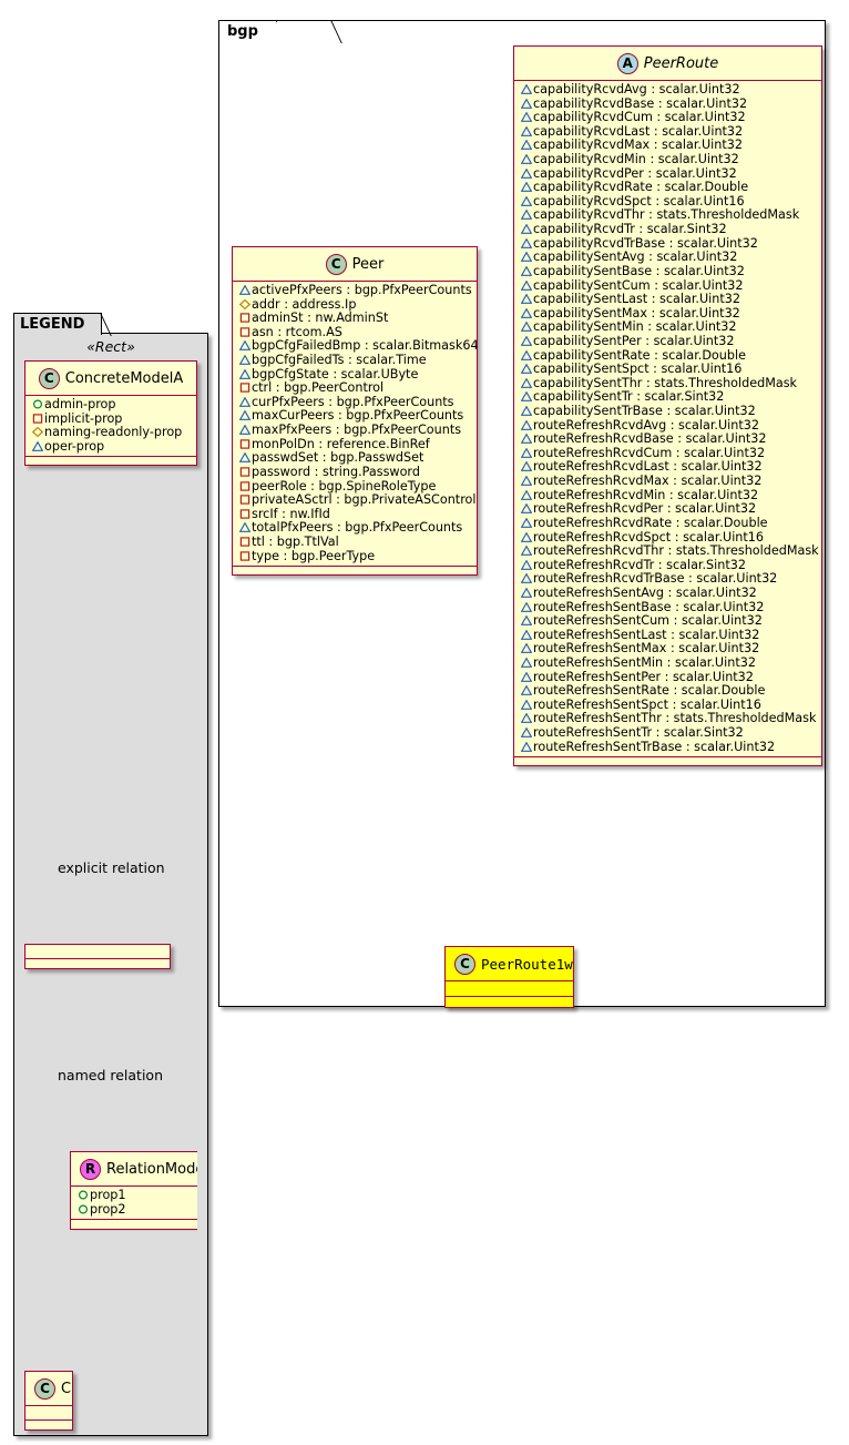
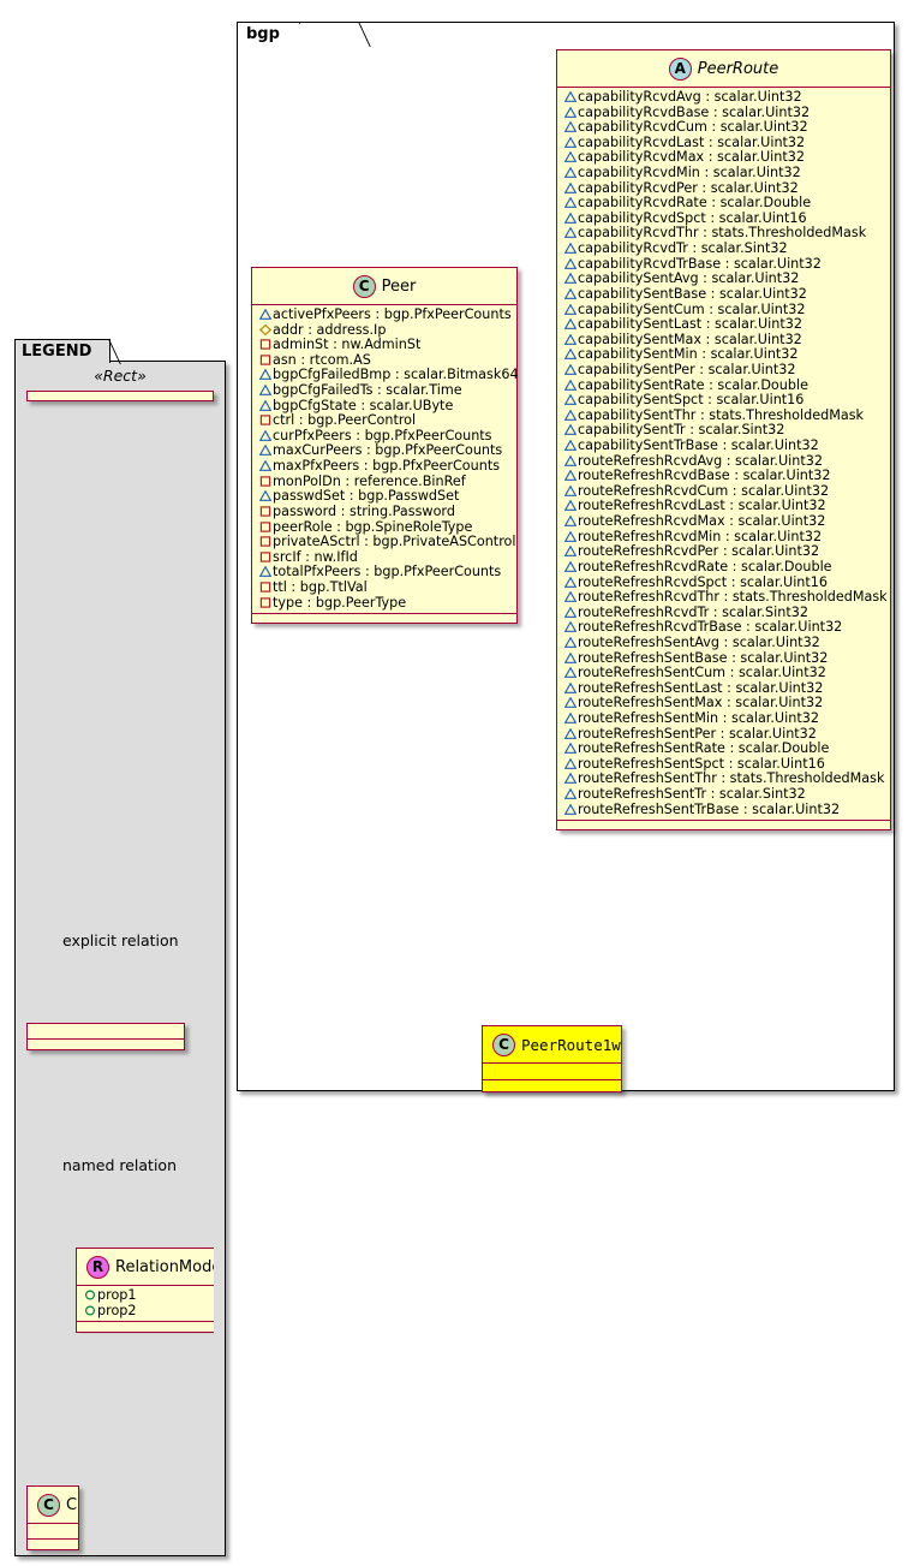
  bgp
  A PeerRoute
  capabilityRcvdAvg : scalar.Uint32
  capabilityRcvdBase : scalar.Uint32
  capabilityRcvdCum : scalar.Uint32
  capabilityRcvdLast : scalar.Uint32
  capabilityRcvdMax : scalar.Uint32
  capabilityRcvdMin : scalar.Uint32
  capabilityRcvdPer : scalar.Uint32
  capabilityRcvdRate : scalar.Double
  capabilityRcvdSpct : scalar.Uint16
  capabilityRcvdThr : stats.ThresholdedMask
  capabilityRcvdTr : scalar.Sint32
  capabilityRcvdTrBase : scalar.Uint32
  capabilitySentAvg : scalar.Uint32
  capabilitySentBase : scalar.Uint32
  capabilitySentCum : scalar.Uint32
  capabilitySentLast : scalar.Uint32
  capabilitySentMax : scalar.Uint32
  capabilitySentMin : scalar.Uint32
  capabilitySentPer : scalar.Uint32
  capabilitySentRate : scalar.Double
  capabilitySentSpct : scalar.Uint16
  capabilitySentThr : stats.ThresholdedMask
  capabilitySentTr : scalar.Sint32
  capabilitySentTrBase : scalar.Uint32
  routeRefreshRcvdAvg : scalar.Uint32
  routeRefreshRcvdBase : scalar.Uint32
  routeRefreshRcvdCum : scalar.Uint32
  routeRefreshRcvdLast : scalar.Uint32
  routeRefreshRcvdMax : scalar.Uint32
  routeRefreshRcvdMin : scalar.Uint32
  routeRefreshRcvdPer : scalar.Uint32
  routeRefreshRcvdRate : scalar.Double
  routeRefreshRcvdSpct : scalar.Uint16
  routeRefreshRcvdThr : stats.ThresholdedMask
  routeRefreshRcvdTr : scalar.Sint32
  routeRefreshRcvdTrBase : scalar.Uint32
  routeRefreshSentAvg : scalar.Uint32
  routeRefreshSentBase : scalar.Uint32
  routeRefreshSentCum : scalar.Uint32
  routeRefreshSentLast : scalar.Uint32
  routeRefreshSentMax : scalar.Uint32
  routeRefreshSentMin : scalar.Uint32
  routeRefreshSentPer : scalar.Uint32
  routeRefreshSentRate : scalar.Double
  routeRefreshSentSpct : scalar.Uint16
  routeRefreshSentThr : stats.ThresholdedMask
  routeRefreshSentTr : scalar.Sint32
  routeRefreshSentTrBase : scalar.Uint32
  C Peer
  activePfxPeers : bgp.PfxPeerCounts
  addr : address.Ip
  adminSt : nw.AdminSt
  asn : rtcom.AS
  bgpCfgFailedBmp : scalar.Bitmask64
  bgpCfgFailedTs : scalar.Time
  bgpCfgState : scalar.UByte
  ctrl : bgp.PeerControl
  curPfxPeers : bgp.PfxPeerCounts
  maxCurPeers : bgp.PfxPeerCounts
  maxPfxPeers : bgp.PfxPeerCounts
  monPolDn : reference.BinRef
  passwdSet : bgp.PasswdSet
  password : string.Password
  peerRole : bgp.SpineRoleType
  privateASctrl : bgp.PrivateASControl
  srcIf : nw.IfId
  totalPfxPeers : bgp.PfxPeerCounts
  ttl : bgp.TtlVal
  type : bgp.PeerType
  C PeerRoute1w
  LEGEND
  «Rect»
- C ConcreteModelA
- admin-prop
- implicit-prop
- naming-readonly-prop
- oper-prop
  R RelationMod
  prop1
  prop2
  C C
  explicit relation
  named relation
